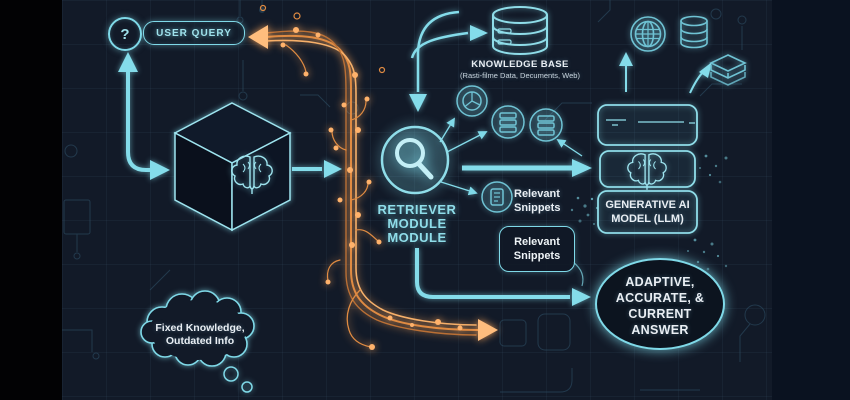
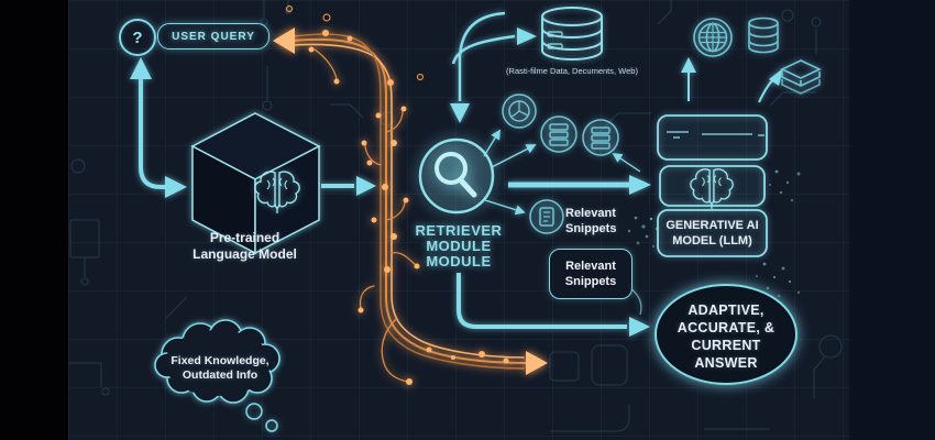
  ?
  USER QUERY
+ Pre-trained
+ Language Model
  RETRIEVER
  MODULE
  MODULE
- KNOWLEDGE BASE
  (Rasti-filme Data, Decuments, Web)
  Relevant
  Snippets
  Relevant
  Snippets
  GENERATIVE AI
  MODEL (LLM)
  ADAPTIVE,
  ACCURATE, &
  CURRENT
  ANSWER
  Fixed Knowledge,
  Outdated Info
